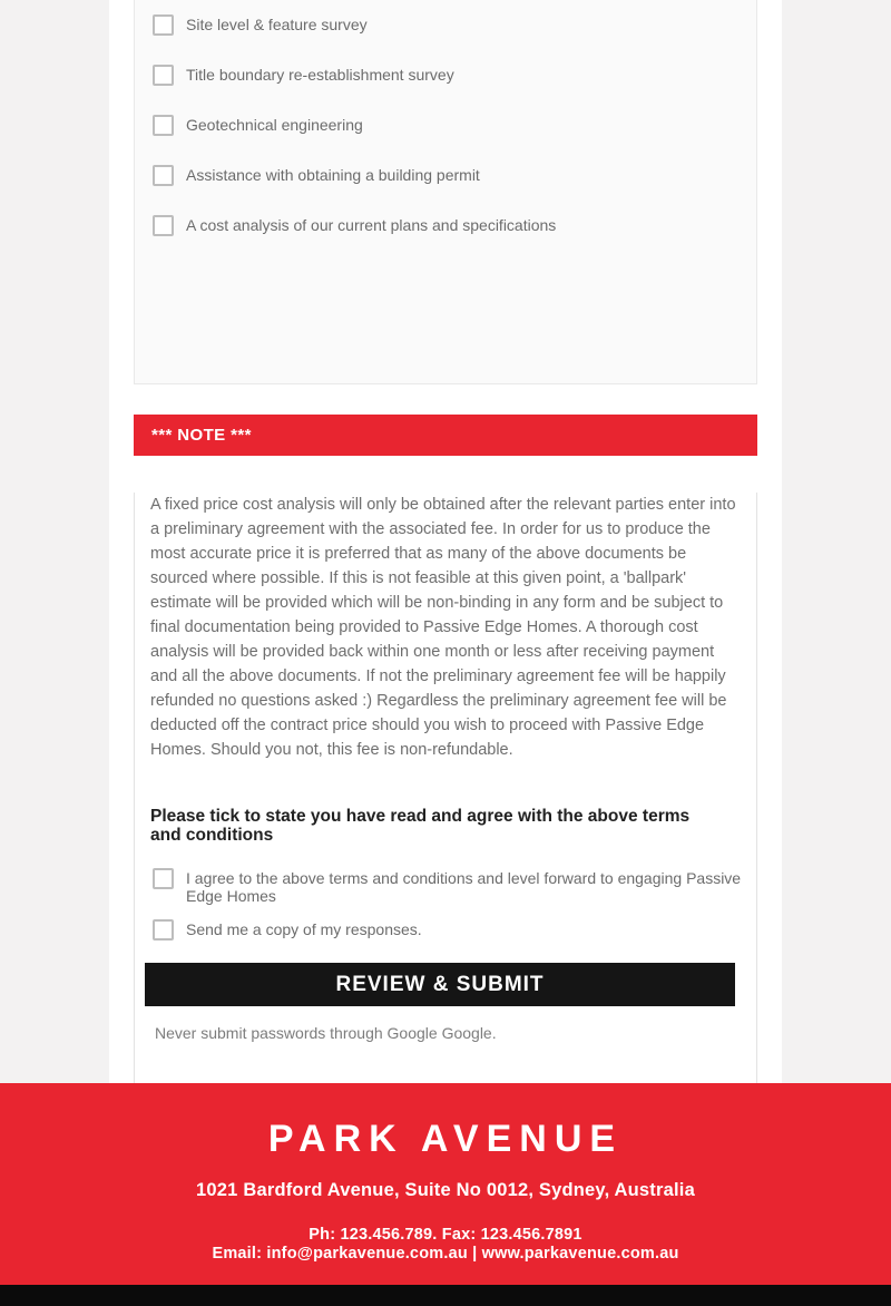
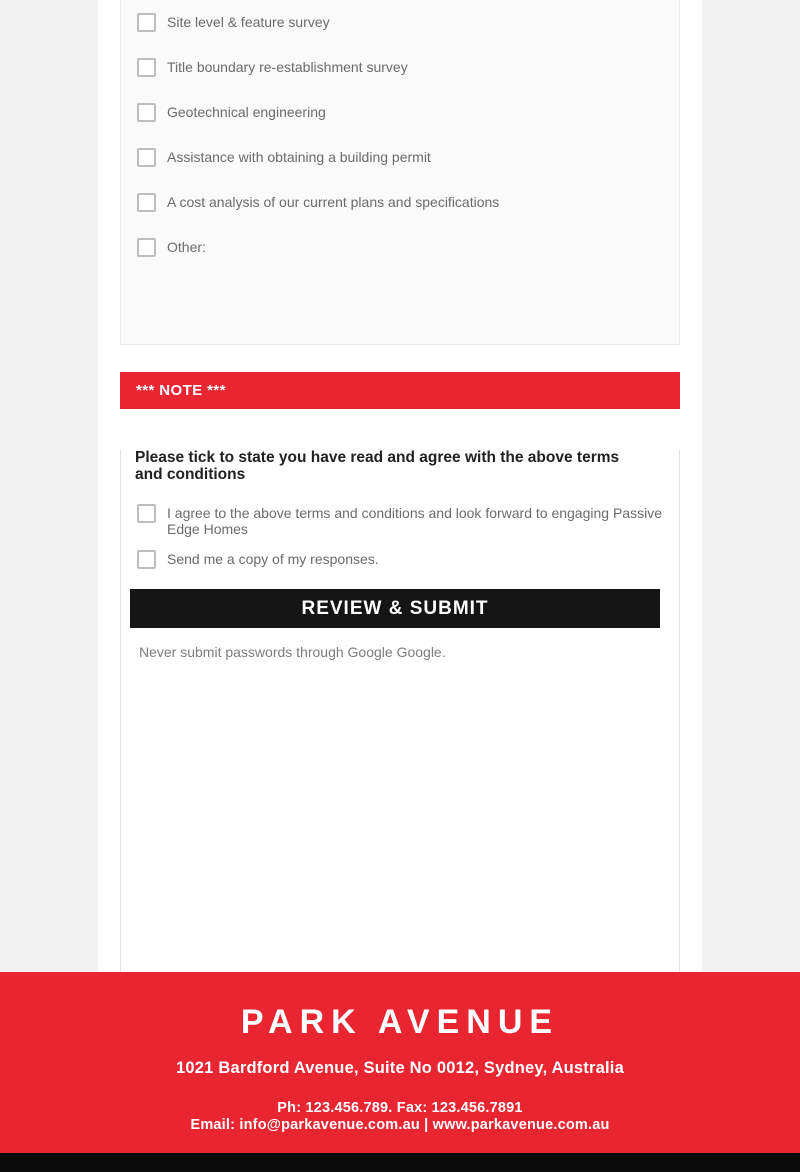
  Site level & feature survey
  Title boundary re-establishment survey
  Geotechnical engineering
  Assistance with obtaining a building permit
  A cost analysis of our current plans and specifications
+ Other:
  *** NOTE ***
- A fixed price cost analysis will only be obtained after the relevant parties enter into a preliminary agreement with the associated fee. In order for us to produce the most accurate price it is preferred that as many of the above documents be sourced where possible. If this is not feasible at this given point, a 'ballpark' estimate will be provided which will be non-binding in any form and be subject to final documentation being provided to Passive Edge Homes. A thorough cost analysis will be provided back within one month or less after receiving payment and all the above documents. If not the preliminary agreement fee will be happily refunded no questions asked :) Regardless the preliminary agreement fee will be deducted off the contract price should you wish to proceed with Passive Edge Homes. Should you not, this fee is non-refundable.
  Please tick to state you have read and agree with the above terms and conditions
- I agree to the above terms and conditions and level forward to engaging Passive Edge Homes
+ I agree to the above terms and conditions and look forward to engaging Passive Edge Homes
  Send me a copy of my responses.
  REVIEW & SUBMIT
  Never submit passwords through Google Google.
  PARK AVENUE
  1021 Bardford Avenue, Suite No 0012, Sydney, Australia
  Ph: 123.456.789. Fax: 123.456.7891
  Email: info@parkavenue.com.au | www.parkavenue.com.au
